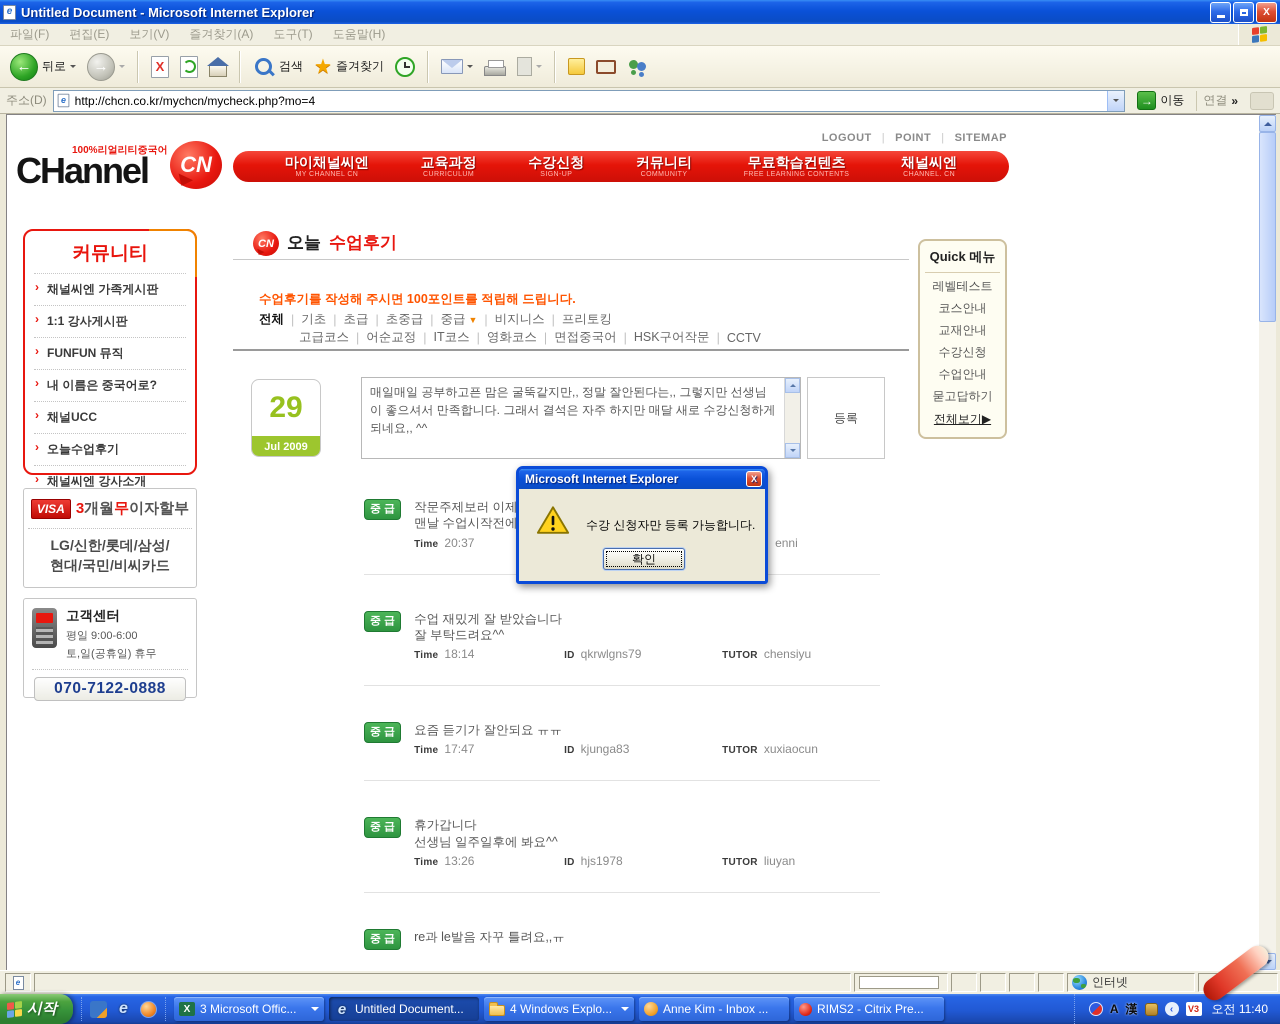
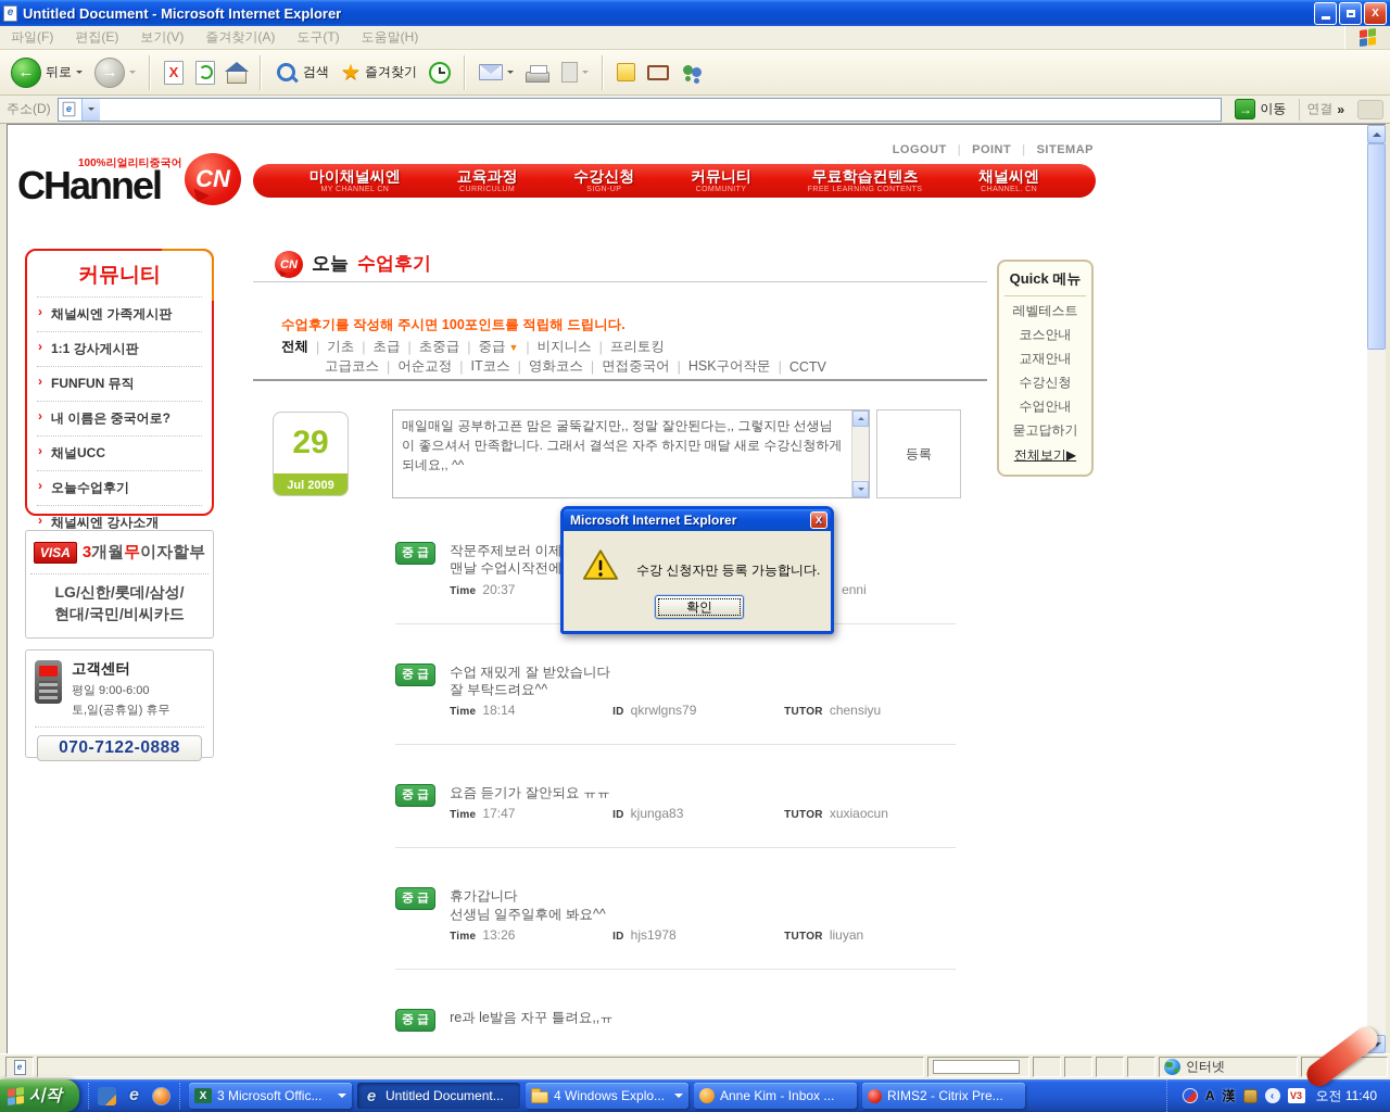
  e
  Untitled Document - Microsoft Internet Explorer
  X
  파일(F)
  편집(E)
  보기(V)
  즐겨찾기(A)
  도구(T)
  도움말(H)
  ←
  뒤로
  →
  X
  검색
  ★
  즐겨찾기
  주소(D)
  e
- http://chcn.co.kr/mychcn/mycheck.php?mo=4
  →
  이동
  연결
  »
  LOGOUT
  POINT
  SITEMAP
  100%리얼리티중국어
  CHannel
  CN
  마이채널씨엔
  교육과정
  수강신청
  커뮤니티
  무료학습컨텐츠
  채널씨엔
  커뮤니티
  채널씨엔 가족게시판
  1:1 강사게시판
  FUNFUN 뮤직
  내 이름은 중국어로?
  채널UCC
  오늘수업후기
  채널씨엔 강사소개
  VISA
  3개월무이자할부
  LG/신한/롯데/삼성/
  현대/국민/비씨카드
  고객센터
  평일 9:00-6:00
  토,일(공휴일) 휴무
  070-7122-0888
  Quick 메뉴
  레벨테스트
  코스안내
  교재안내
  수강신청
  수업안내
  묻고답하기
  전체보기▶
  CN
  오늘
  수업후기
  수업후기를 작성해 주시면 100포인트를 적립해 드립니다.
  전체
  기초
  초급
  초중급
  중급
  ▼
  비지니스
  프리토킹
  고급코스
  어순교정
  IT코스
  영화코스
  면접중국어
  HSK구어작문
  CCTV
  29
  Jul 2009
  매일매일 공부하고픈 맘은 굴뚝같지만,, 정말 잘안된다는,, 그렇지만 선생님이 좋으셔서 만족합니다. 그래서 결석은 자주 하지만 매달 새로 수강신청하게 되네요,, ^^
  등록
  중 급
  작문주제보러 이제
  맨날 수업시작전에
  Time
  20:37
  enni
  중 급
  수업 재밌게 잘 받았습니다
  잘 부탁드려요^^
  Time
  18:14
  ID
  qkrwlgns79
  TUTOR
  chensiyu
  중 급
  요즘 듣기가 잘안되요 ㅠㅠ
  Time
  17:47
  ID
  kjunga83
  TUTOR
  xuxiaocun
  중 급
  휴가갑니다
  선생님 일주일후에 봐요^^
  Time
  13:26
  ID
  hjs1978
  TUTOR
  liuyan
  중 급
  re과 le발음 자꾸 틀려요,,ㅠ
  e
  인터넷
  시작
  e
  3 Microsoft Offic...
  Untitled Document...
  4 Windows Explo...
  Anne Kim - Inbox ...
  RIMS2 - Citrix Pre...
  A
  漢
  ‹
  V3
  오전 11:40
  Microsoft Internet Explorer
  X
  수강 신청자만 등록 가능합니다.
  확인
